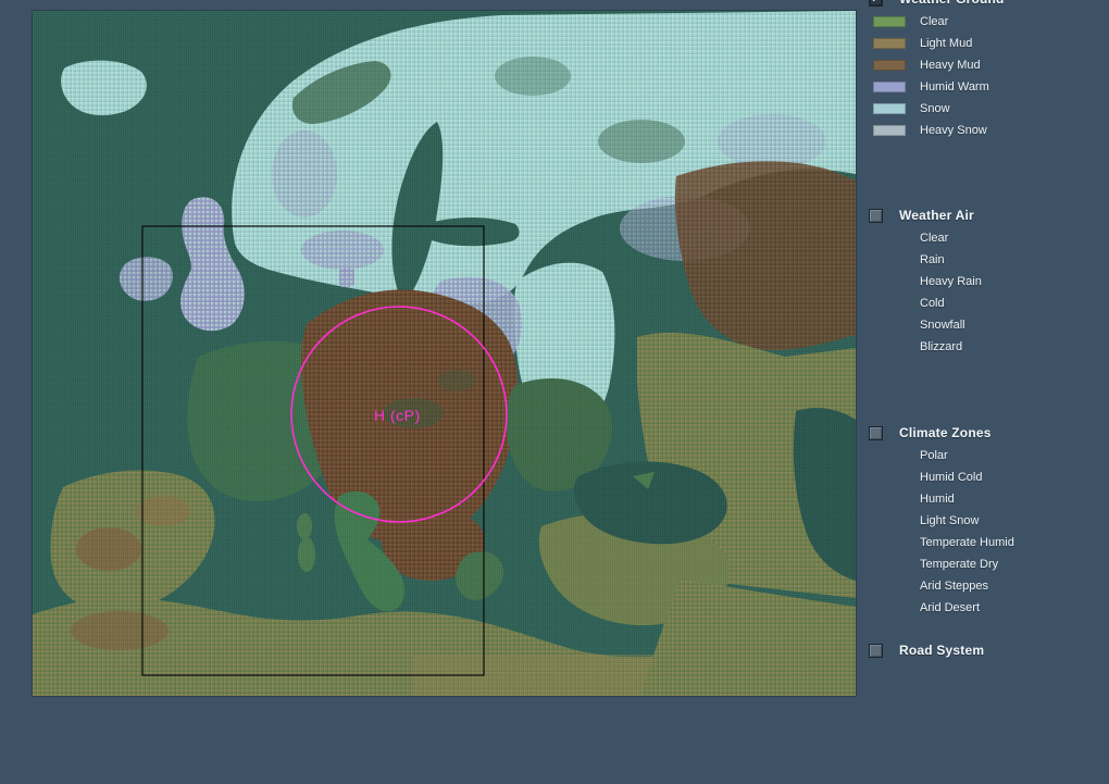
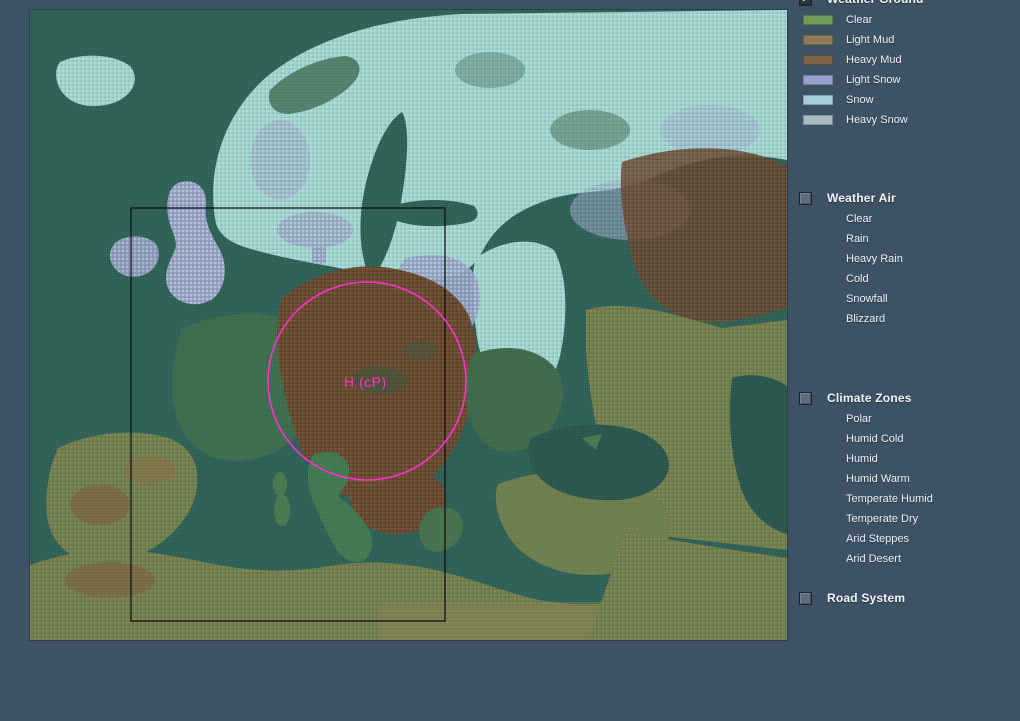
  H (cP)
  Clear
  Light Mud
  Heavy Mud
- Humid Warm
+ Light Snow
  Snow
  Heavy Snow
  Weather Air
  Clear
  Rain
  Heavy Rain
  Cold
  Snowfall
  Blizzard
  Climate Zones
  Polar
  Humid Cold
  Humid
- Light Snow
+ Humid Warm
  Temperate Humid
  Temperate Dry
  Arid Steppes
  Arid Desert
  Road System
